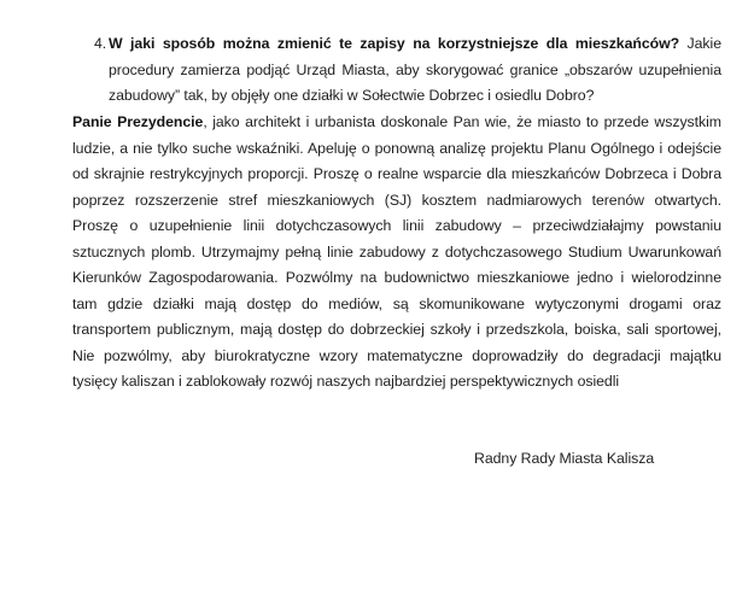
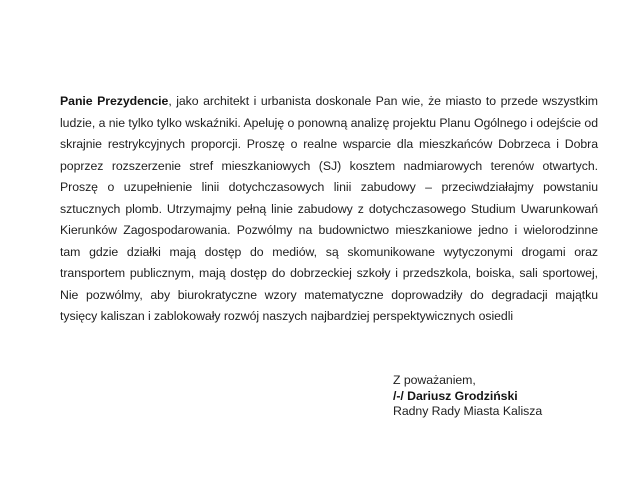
- 4.
- W jaki sposób można zmienić te zapisy na korzystniejsze dla mieszkańców? Jakie procedury zamierza podjąć Urząd Miasta, aby skorygować granice „obszarów uzupełnienia zabudowy” tak, by objęły one działki w Sołectwie Dobrzec i osiedlu Dobro?
- Panie Prezydencie, jako architekt i urbanista doskonale Pan wie, że miasto to przede wszystkim ludzie, a nie tylko suche wskaźniki. Apeluję o ponowną analizę projektu Planu Ogólnego i odejście od skrajnie restrykcyjnych proporcji. Proszę o realne wsparcie dla mieszkańców Dobrzeca i Dobra poprzez rozszerzenie stref mieszkaniowych (SJ) kosztem nadmiarowych terenów otwartych. Proszę o uzupełnienie linii dotychczasowych linii zabudowy – przeciwdziałajmy powstaniu sztucznych plomb. Utrzymajmy pełną linie zabudowy z dotychczasowego Studium Uwarunkowań Kierunków Zagospodarowania. Pozwólmy na budownictwo mieszkaniowe jedno i wielorodzinne tam gdzie działki mają dostęp do mediów, są skomunikowane wytyczonymi drogami oraz transportem publicznym, mają dostęp do dobrzeckiej szkoły i przedszkola, boiska, sali sportowej, Nie pozwólmy, aby biurokratyczne wzory matematyczne doprowadziły do degradacji majątku tysięcy kaliszan i zablokowały rozwój naszych najbardziej perspektywicznych osiedli
+ Panie Prezydencie, jako architekt i urbanista doskonale Pan wie, że miasto to przede wszystkim ludzie, a nie tylko tylko wskaźniki. Apeluję o ponowną analizę projektu Planu Ogólnego i odejście od skrajnie restrykcyjnych proporcji. Proszę o realne wsparcie dla mieszkańców Dobrzeca i Dobra poprzez rozszerzenie stref mieszkaniowych (SJ) kosztem nadmiarowych terenów otwartych. Proszę o uzupełnienie linii dotychczasowych linii zabudowy – przeciwdziałajmy powstaniu sztucznych plomb. Utrzymajmy pełną linie zabudowy z dotychczasowego Studium Uwarunkowań Kierunków Zagospodarowania. Pozwólmy na budownictwo mieszkaniowe jedno i wielorodzinne tam gdzie działki mają dostęp do mediów, są skomunikowane wytyczonymi drogami oraz transportem publicznym, mają dostęp do dobrzeckiej szkoły i przedszkola, boiska, sali sportowej, Nie pozwólmy, aby biurokratyczne wzory matematyczne doprowadziły do degradacji majątku tysięcy kaliszan i zablokowały rozwój naszych najbardziej perspektywicznych osiedli
+ Z poważaniem,
+ /-/ Dariusz Grodziński
  Radny Rady Miasta Kalisza
